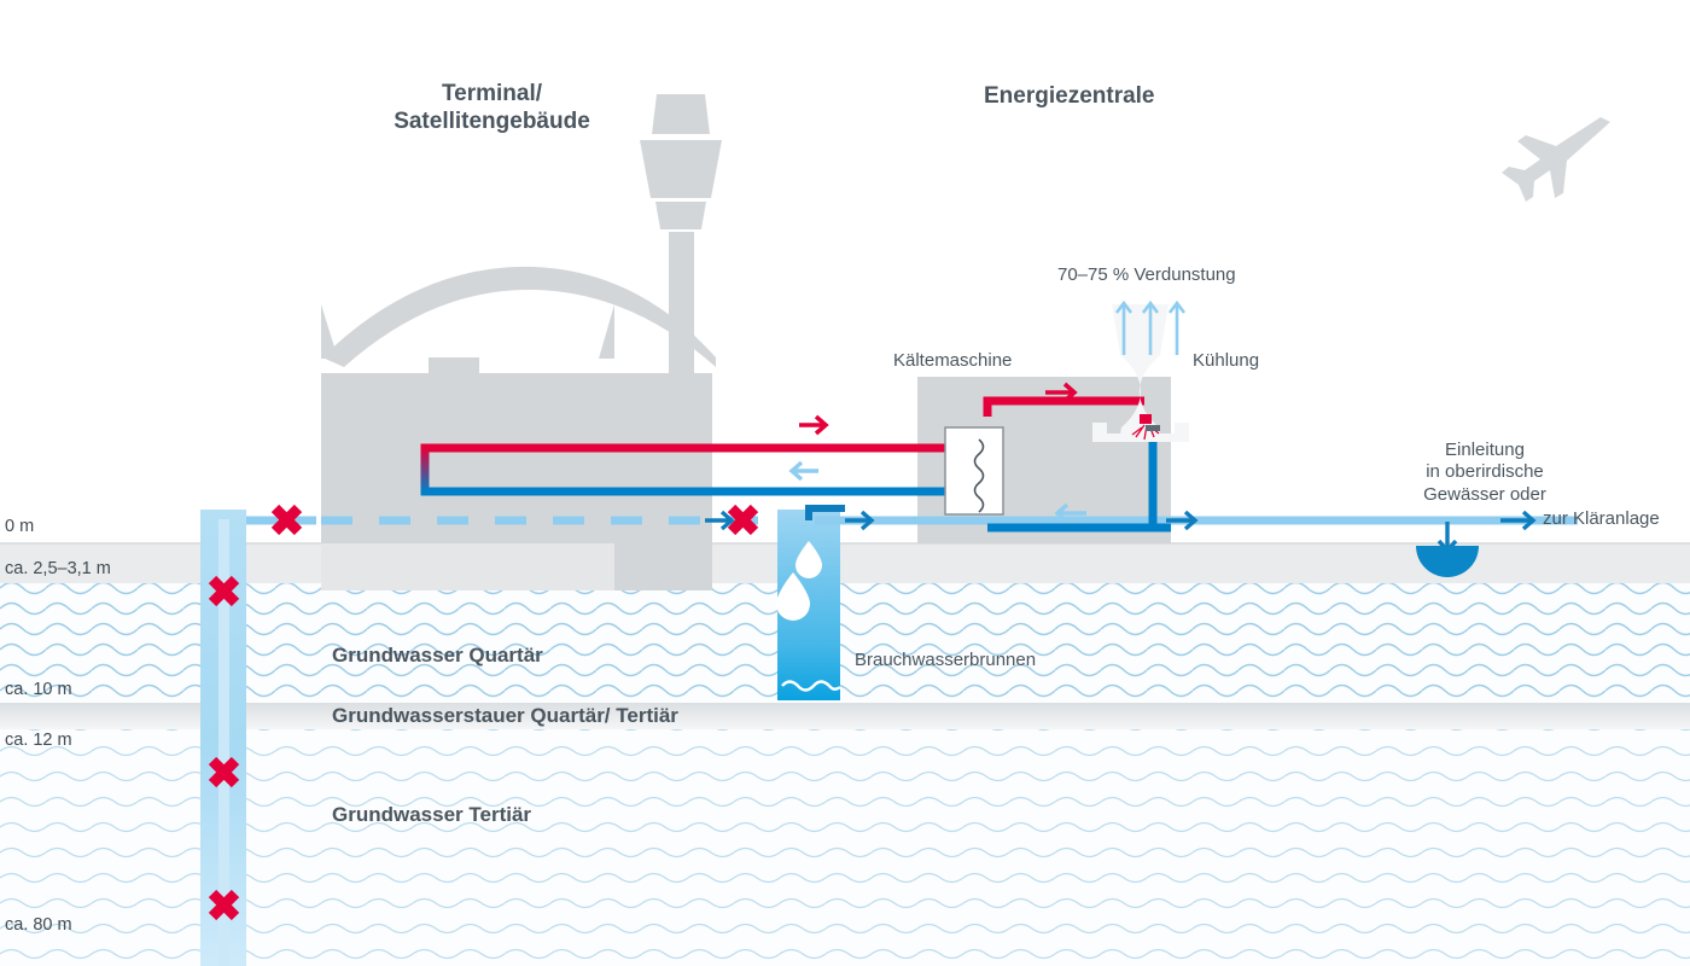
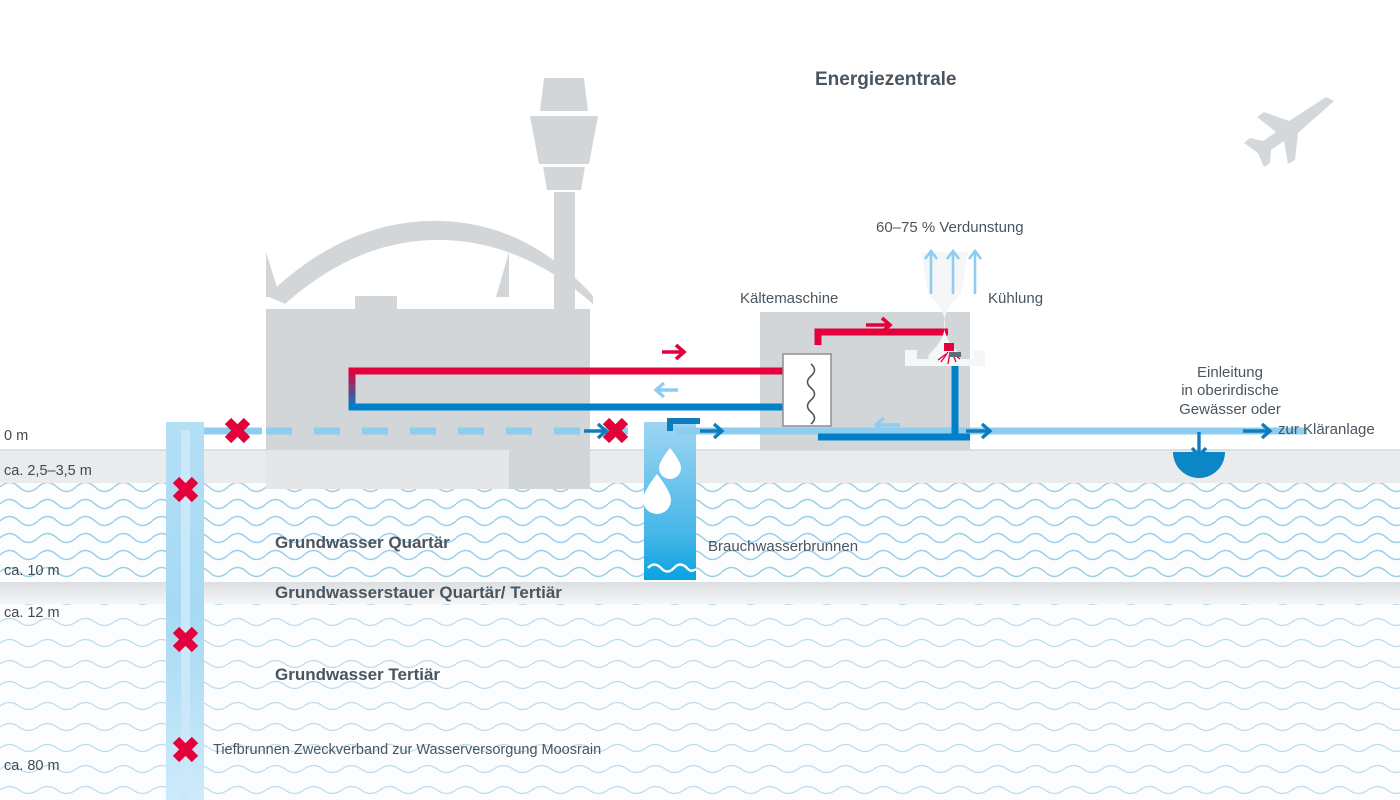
- Terminal/
- Satellitengebäude
  Energiezentrale
  Kältemaschine
  Kühlung
- 70–75 % Verdunstung
+ 60–75 % Verdunstung
  Brauchwasserbrunnen
+ Tiefbrunnen Zweckverband zur Wasserversorgung Moosrain
  Einleitung
  in oberirdische
  Gewässer oder
  zur Kläranlage
  Grundwasser Quartär
  Grundwasserstauer Quartär/ Tertiär
  Grundwasser Tertiär
  0 m
- ca. 2,5–3,1 m
+ ca. 2,5–3,5 m
  ca. 10 m
  ca. 12 m
  ca. 80 m
